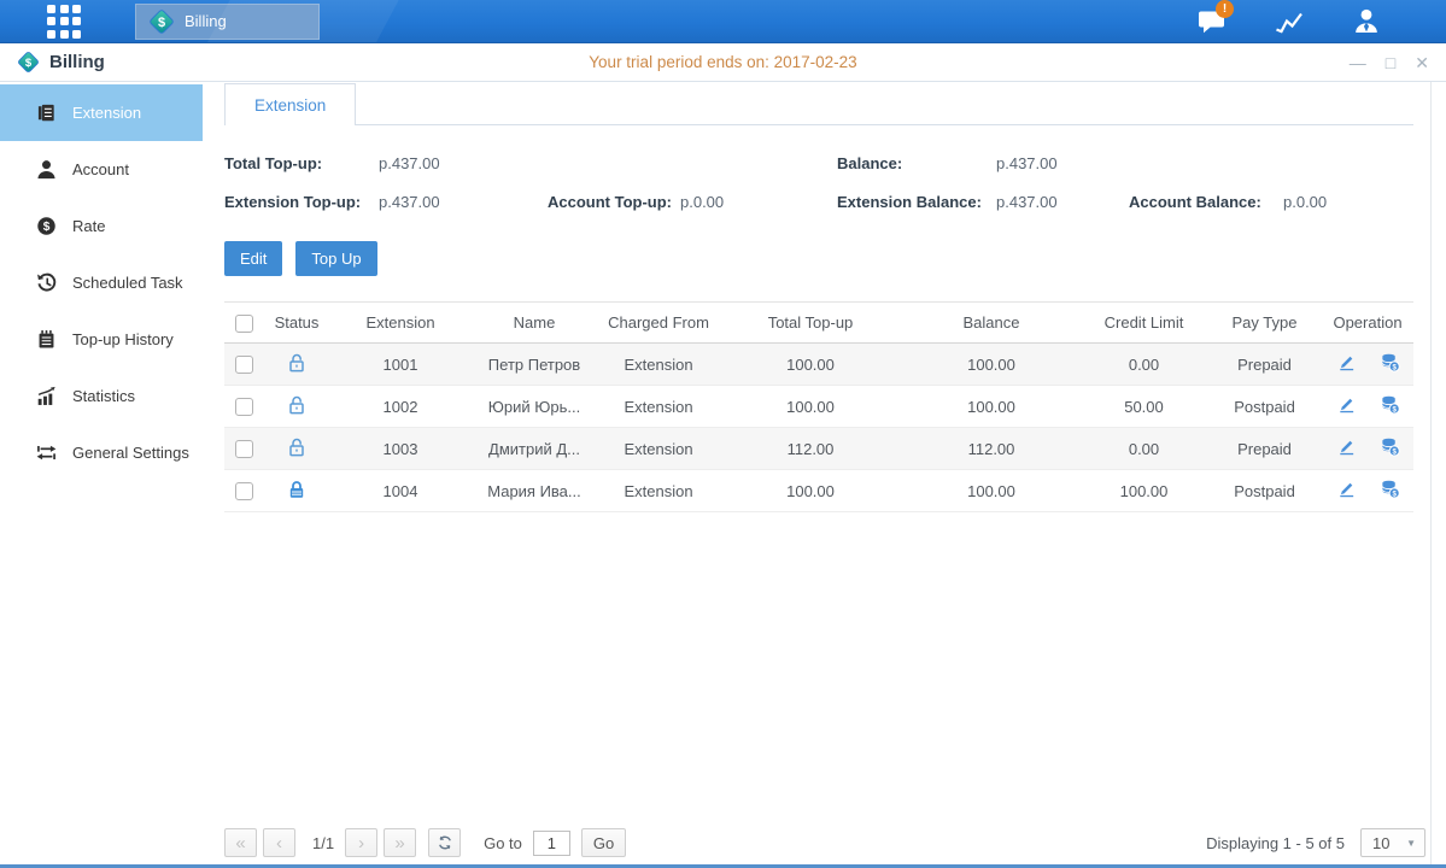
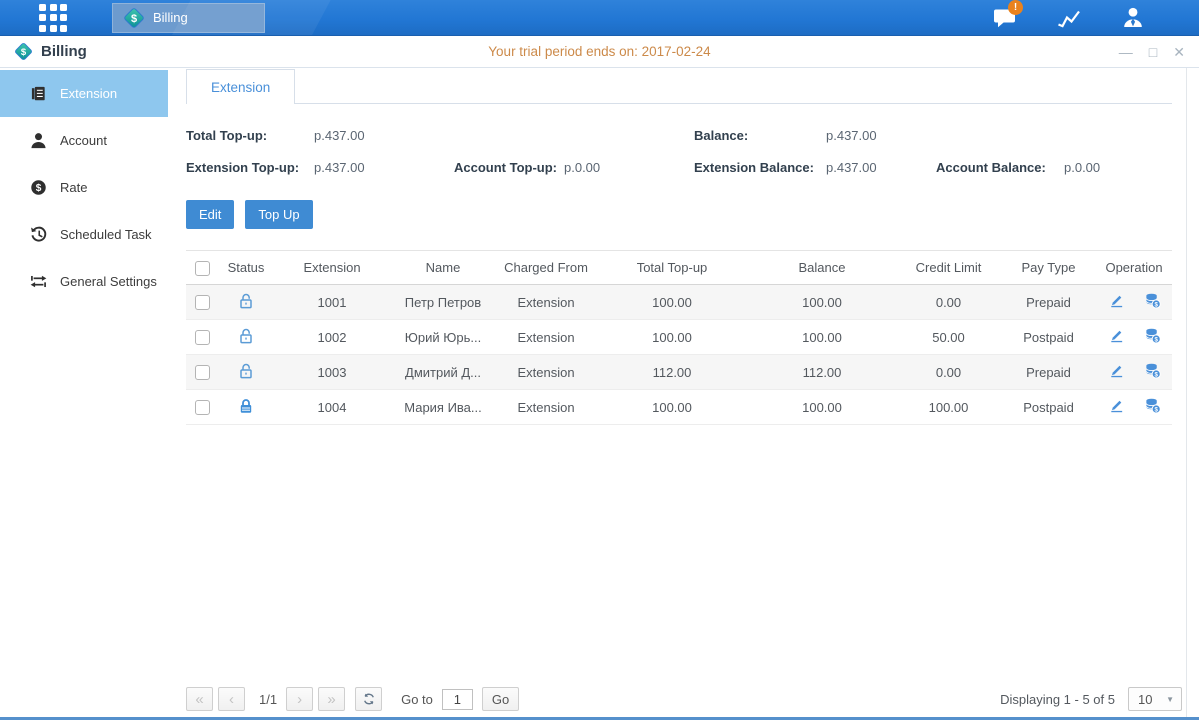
  Billing
  !
  Billing
- Your trial period ends on: 2017-02-23
+ Your trial period ends on: 2017-02-24
  —
  □
  ✕
  Extension
  Account
  Rate
  Scheduled Task
- Top-up History
- Statistics
  General Settings
  Extension
  Total Top-up:
  p.437.00
  Balance:
  p.437.00
  Extension Top-up:
  p.437.00
  Account Top-up:
  p.0.00
  Extension Balance:
  p.437.00
  Account Balance:
  p.0.00
  Edit
  Top Up
  	Status	Extension	Name	Charged From	Total Top-up	Balance	Credit Limit	Pay Type	Operation
  		1001	Петр Петров	Extension	100.00	100.00	0.00	Prepaid
  		1002	Юрий Юрь...	Extension	100.00	100.00	50.00	Postpaid
  		1003	Дмитрий Д...	Extension	112.00	112.00	0.00	Prepaid
  		1004	Мария Ива...	Extension	100.00	100.00	100.00	Postpaid
  «
  ‹
  1/1
  ›
  »
  Go to
  1
  Go
  Displaying 1 - 5 of 5
  10
  ▼
